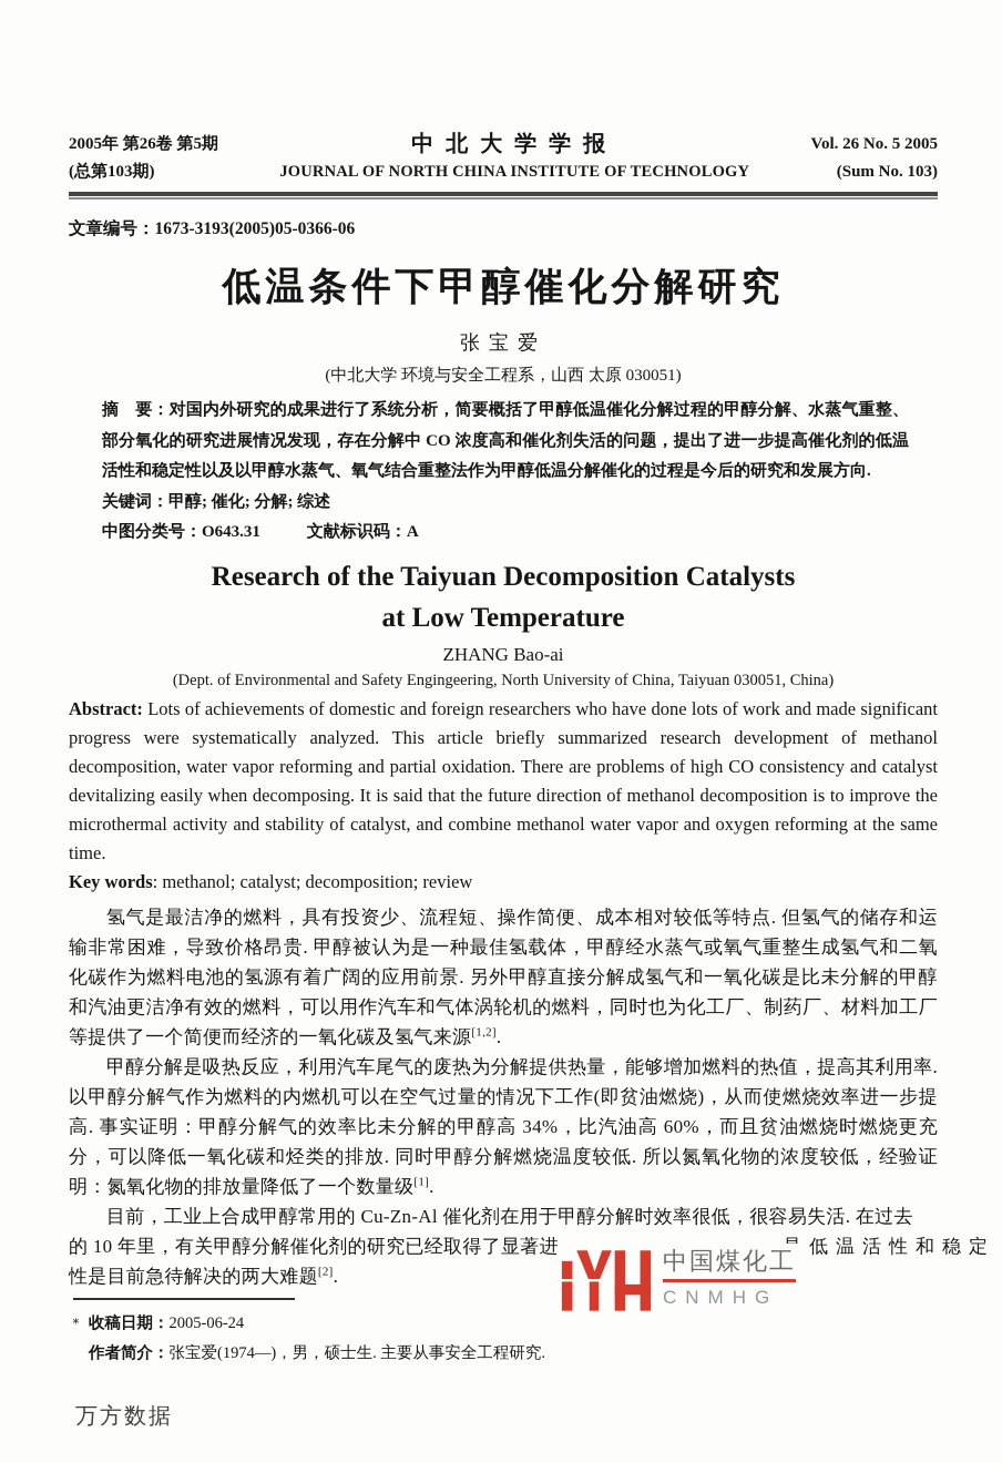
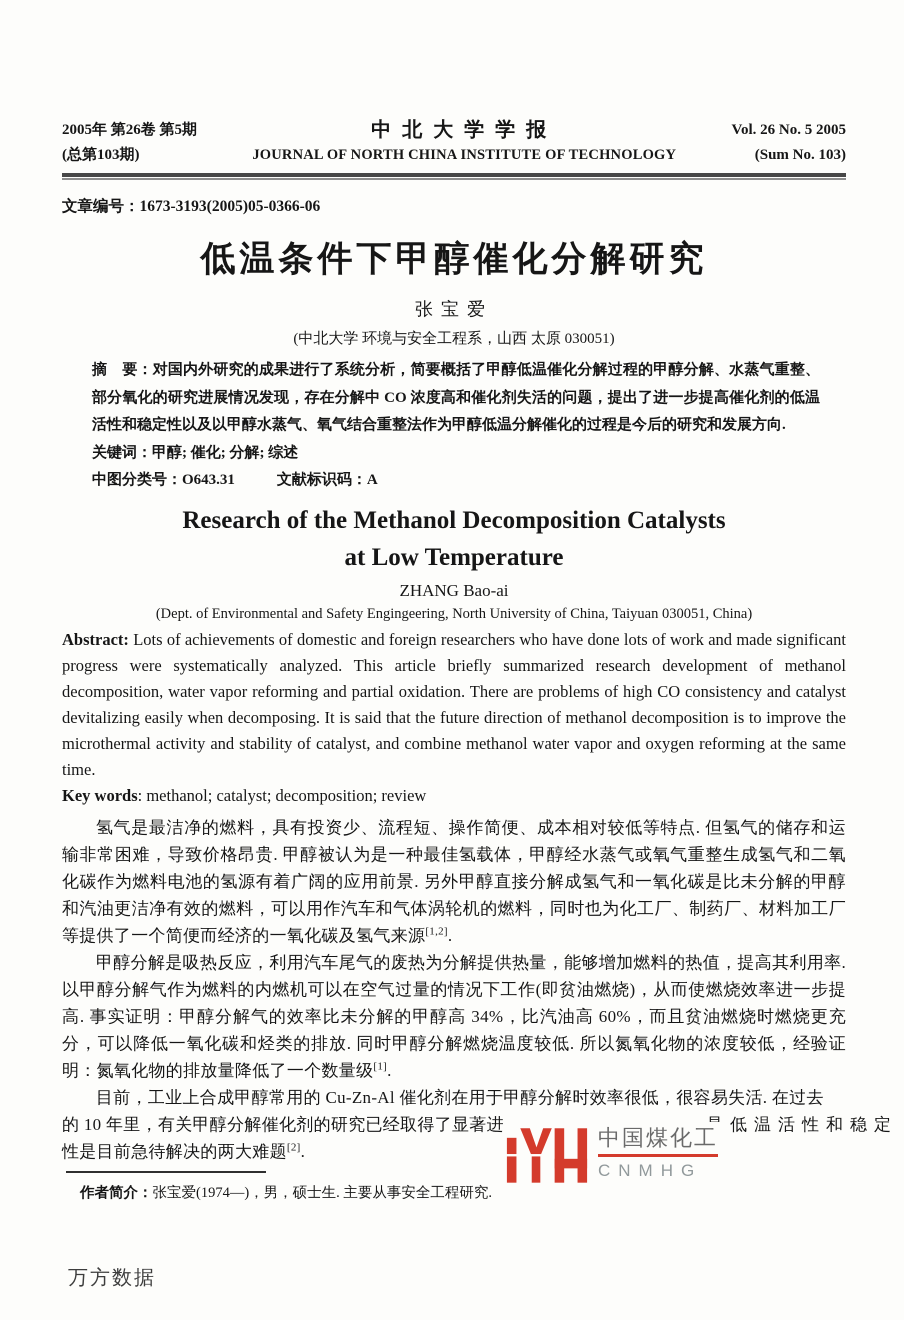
  2005年 第26卷 第5期
  (总第103期)
  中北大学学报
  JOURNAL OF NORTH CHINA INSTITUTE OF TECHNOLOGY
  Vol. 26 No. 5 2005
  (Sum No. 103)
  文章编号：1673-3193(2005)05-0366-06
  低温条件下甲醇催化分解研究
  张宝爱
  (中北大学 环境与安全工程系，山西 太原 030051)
  摘 要：对国内外研究的成果进行了系统分析，简要概括了甲醇低温催化分解过程的甲醇分解、水蒸气重整、部分氧化的研究进展情况发现，存在分解中 CO 浓度高和催化剂失活的问题，提出了进一步提高催化剂的低温活性和稳定性以及以甲醇水蒸气、氧气结合重整法作为甲醇低温分解催化的过程是今后的研究和发展方向.
  关键词：甲醇; 催化; 分解; 综述
  中图分类号：O643.31 文献标识码：A
- Research of the Taiyuan Decomposition Catalysts
+ Research of the Methanol Decomposition Catalysts
  at Low Temperature
  ZHANG Bao-ai
  (Dept. of Environmental and Safety Engingeering, North University of China, Taiyuan 030051, China)
  Abstract: Lots of achievements of domestic and foreign researchers who have done lots of work and made significant progress were systematically analyzed. This article briefly summarized research development of methanol decomposition, water vapor reforming and partial oxidation. There are problems of high CO consistency and catalyst devitalizing easily when decomposing. It is said that the future direction of methanol decomposition is to improve the microthermal activity and stability of catalyst, and combine methanol water vapor and oxygen reforming at the same time.
  Key words: methanol; catalyst; decomposition; review
  氢气是最洁净的燃料，具有投资少、流程短、操作简便、成本相对较低等特点. 但氢气的储存和运输非常困难，导致价格昂贵. 甲醇被认为是一种最佳氢载体，甲醇经水蒸气或氧气重整生成氢气和二氧化碳作为燃料电池的氢源有着广阔的应用前景. 另外甲醇直接分解成氢气和一氧化碳是比未分解的甲醇和汽油更洁净有效的燃料，可以用作汽车和气体涡轮机的燃料，同时也为化工厂、制药厂、材料加工厂等提供了一个简便而经济的一氧化碳及氢气来源[1,2].
  甲醇分解是吸热反应，利用汽车尾气的废热为分解提供热量，能够增加燃料的热值，提高其利用率. 以甲醇分解气作为燃料的内燃机可以在空气过量的情况下工作(即贫油燃烧)，从而使燃烧效率进一步提高. 事实证明：甲醇分解气的效率比未分解的甲醇高 34%，比汽油高 60%，而且贫油燃烧时燃烧更充分，可以降低一氧化碳和烃类的排放. 同时甲醇分解燃烧温度较低. 所以氮氧化物的浓度较低，经验证明：氮氧化物的排放量降低了一个数量级[1].
  目前，工业上合成甲醇常用的 Cu-Zn-Al 催化剂在用于甲醇分解时效率很低，很容易失活. 在过去
  的 10 年里，有关甲醇分解催化剂的研究已经取得了显著进
  低温活性和稳定
  性是目前急待解决的两大难题[2].
- ＊ 收稿日期：2005-06-24
  作者简介：张宝爱(1974—)，男，硕士生. 主要从事安全工程研究.
  中国煤化工
  CNMHG
  万方数据
